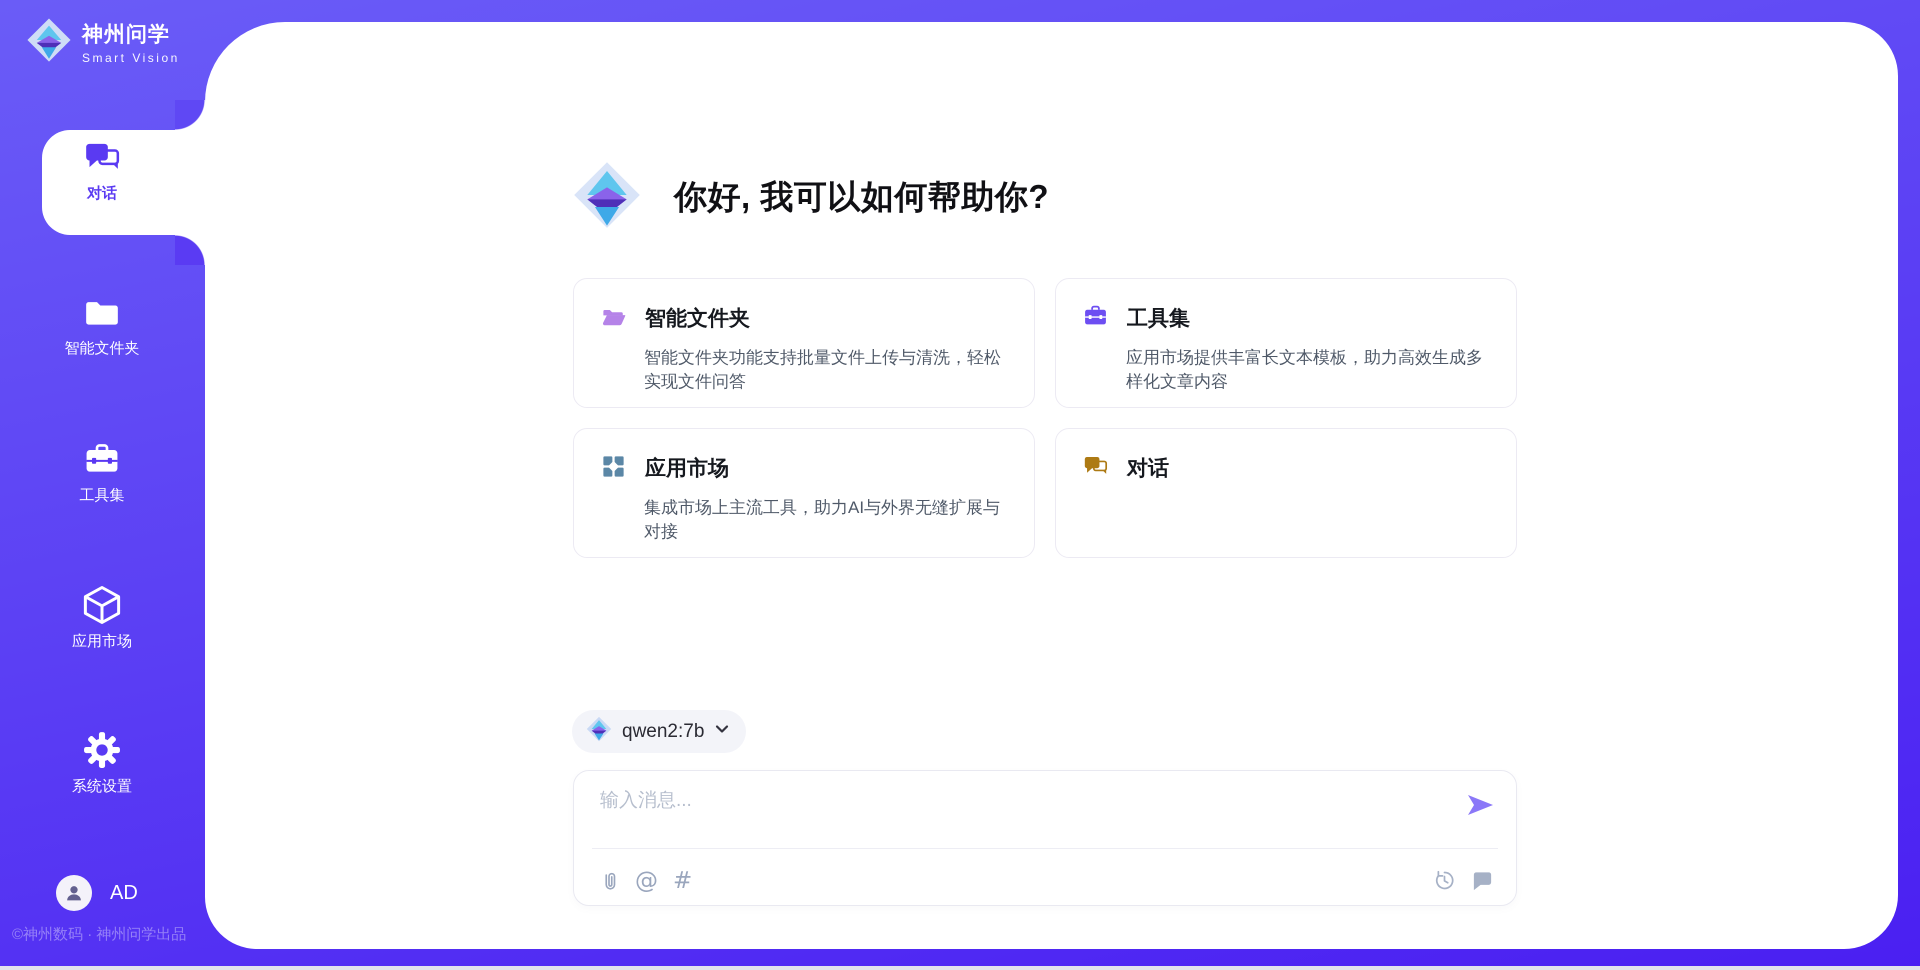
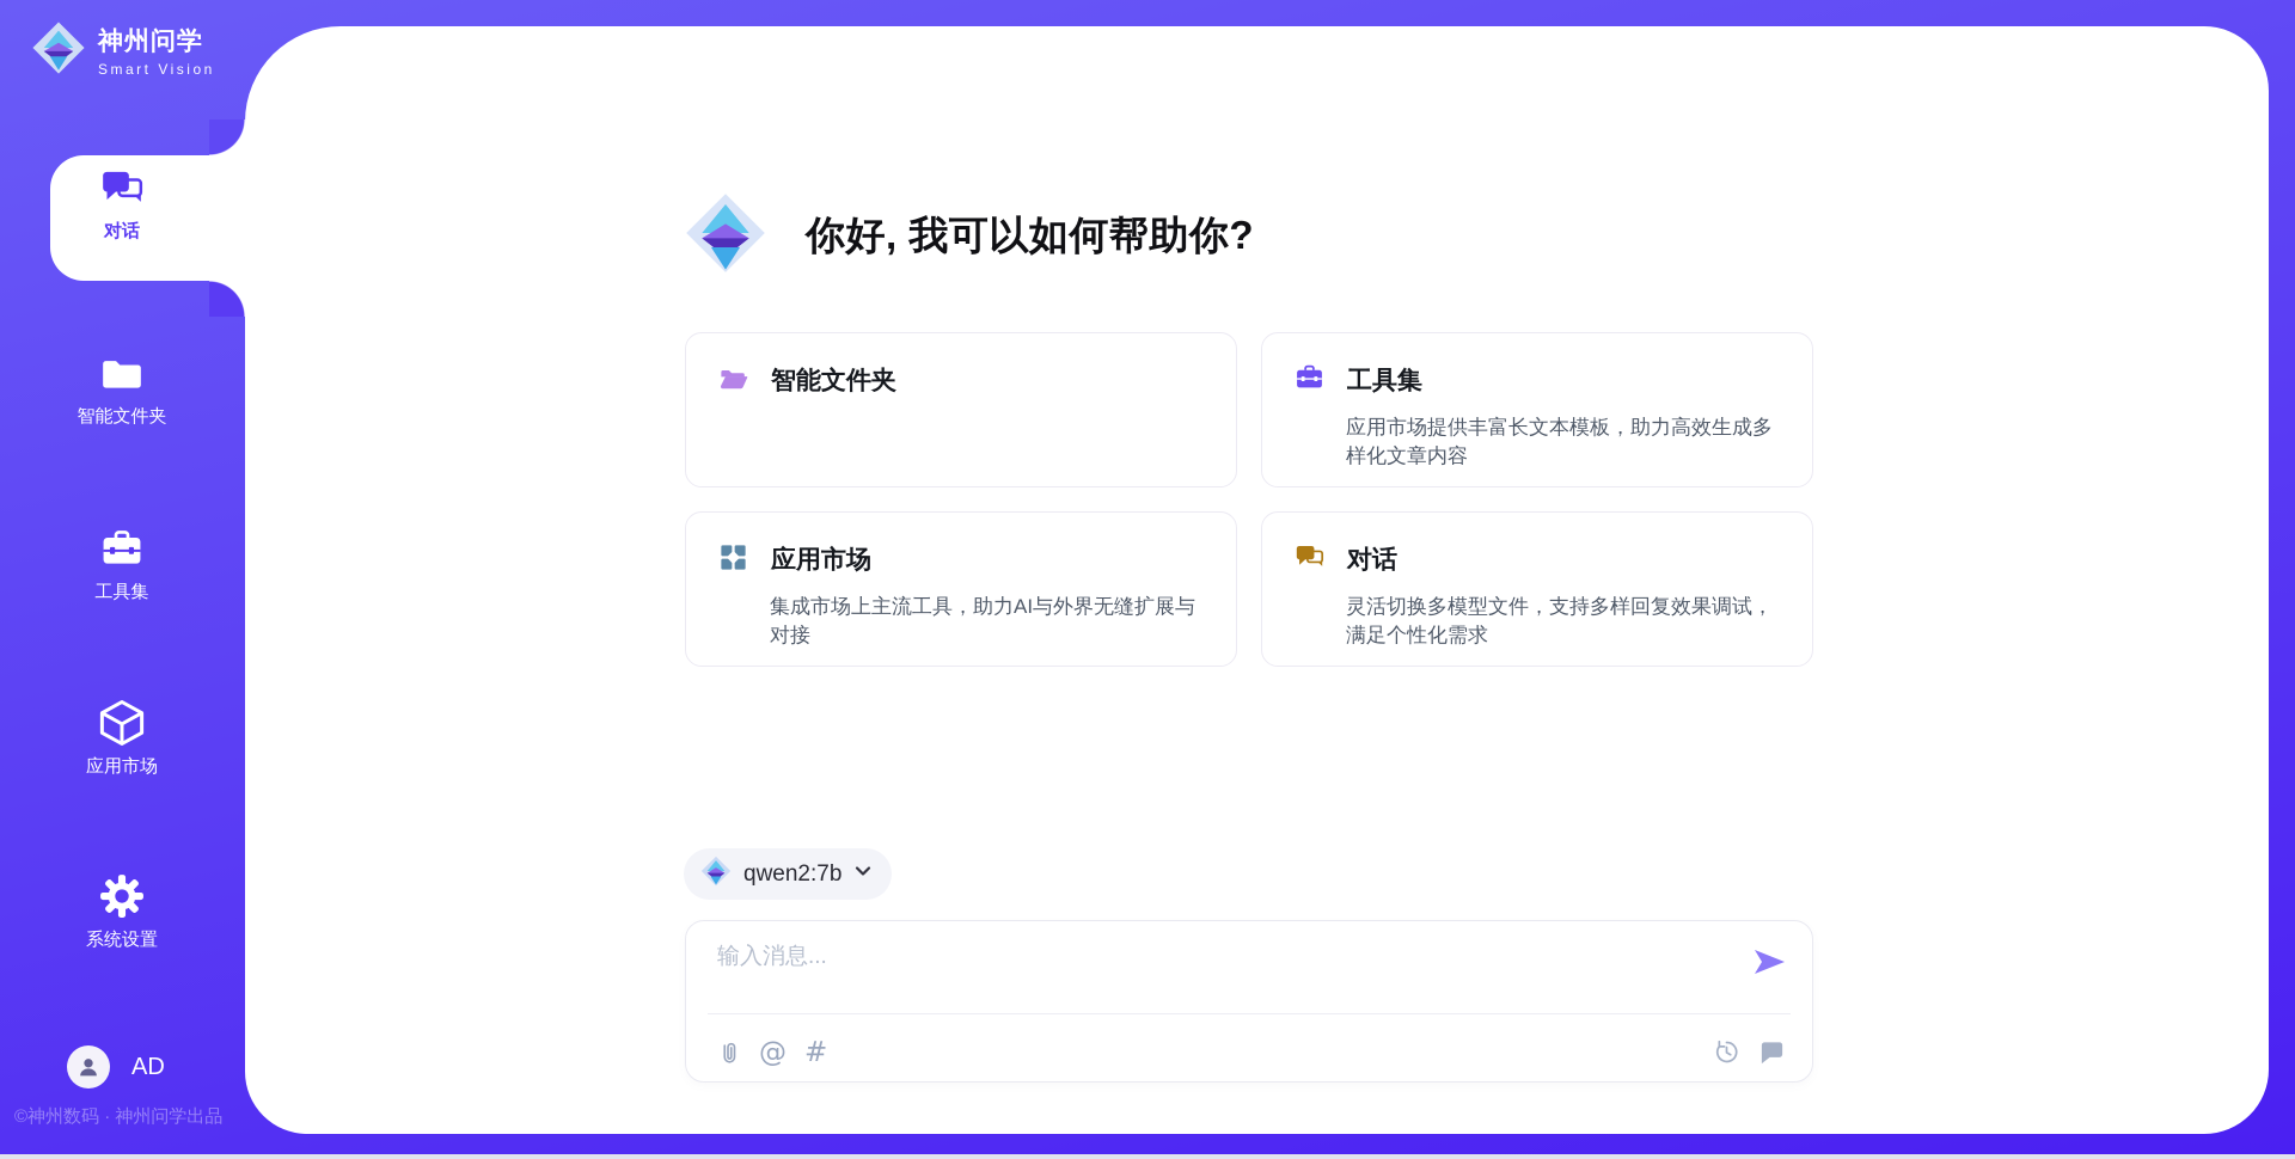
  神州问学
  Smart Vision
  对话
  智能文件夹
  工具集
  应用市场
  系统设置
  AD
  ©神州数码 · 神州问学出品
  你好, 我可以如何帮助你?
  智能文件夹
- 智能文件夹功能支持批量文件上传与清洗，轻松实现文件问答
  工具集
  应用市场提供丰富长文本模板，助力高效生成多样化文章内容
  应用市场
  集成市场上主流工具，助力AI与外界无缝扩展与对接
  对话
+ 灵活切换多模型文件，支持多样回复效果调试，满足个性化需求
  qwen2:7b
  输入消息...
  @
  #
